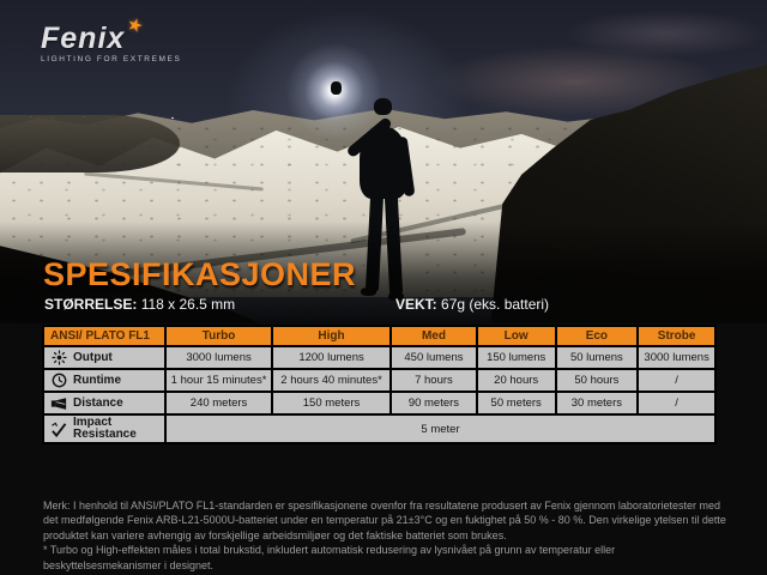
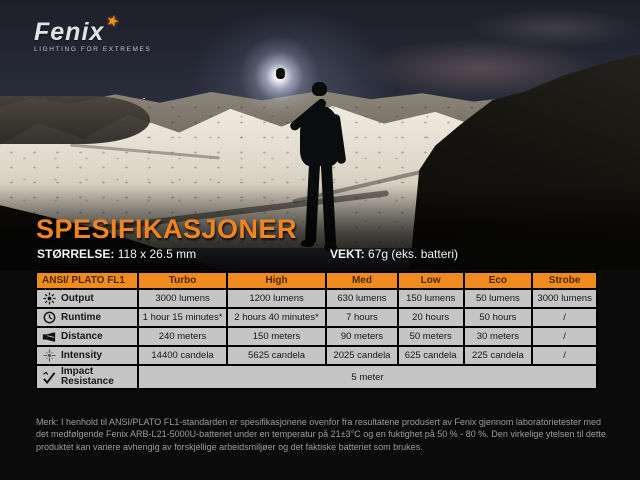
  Fenix
  SPESIFIKASJONER
  STØRRELSE: 118 x 26.5 mm
  VEKT: 67g (eks. batteri)
  ANSI/ PLATO FL1	Turbo	High	Med	Low	Eco	Strobe
- Output	3000 lumens	1200 lumens	450 lumens	150 lumens	50 lumens	3000 lumens
+ Output	3000 lumens	1200 lumens	630 lumens	150 lumens	50 lumens	3000 lumens
  Runtime	1 hour 15 minutes*	2 hours 40 minutes*	7 hours	20 hours	50 hours	/
  Distance	240 meters	150 meters	90 meters	50 meters	30 meters	/
+ Intensity	14400 candela	5625 candela	2025 candela	625 candela	225 candela	/
  Impact Resistance	5 meter
  Merk: I henhold til ANSI/PLATO FL1-standarden er spesifikasjonene ovenfor fra resultatene produsert av Fenix gjennom laboratorietester med det medfølgende Fenix ARB-L21-5000U-batteriet under en temperatur på 21±3°C og en fuktighet på 50 % - 80 %. Den virkelige ytelsen til dette produktet kan variere avhengig av forskjellige arbeidsmiljøer og det faktiske batteriet som brukes.
- * Turbo og High-effekten måles i total brukstid, inkludert automatisk redusering av lysnivået på grunn av temperatur eller beskyttelsesmekanismer i designet.
